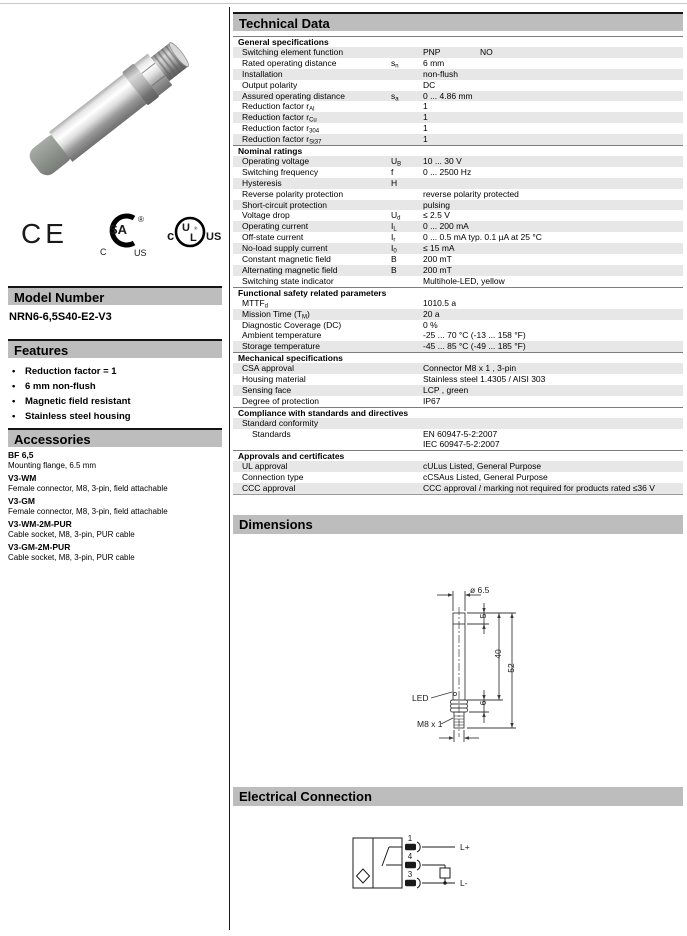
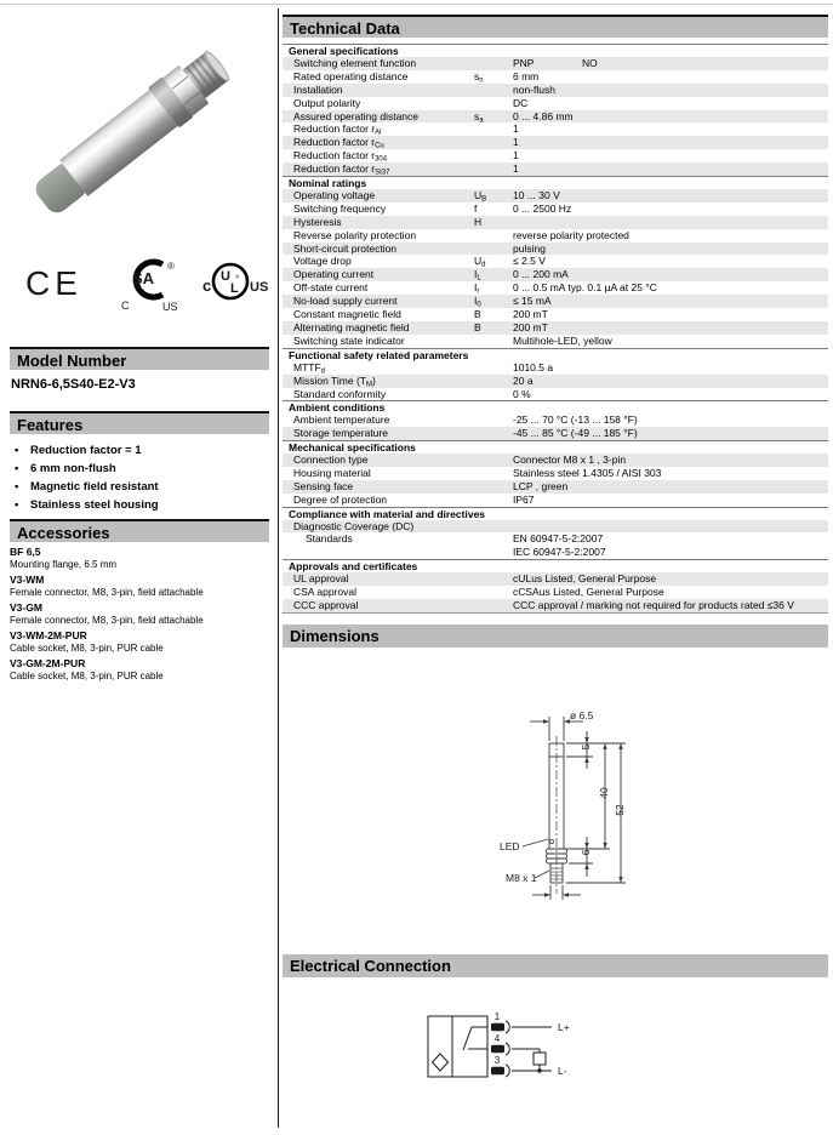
  CE
  SA
  ®
  C
  US
  c
  U
  L
  US
  Model Number
  NRN6-6,5S40-E2-V3
  Features
  Reduction factor = 1
  6 mm non-flush
  Magnetic field resistant
  Stainless steel housing
  Accessories
  BF 6,5
  Mounting flange, 6.5 mm
  V3-WM
  Female connector, M8, 3-pin, field attachable
  V3-GM
  Female connector, M8, 3-pin, field attachable
  V3-WM-2M-PUR
  Cable socket, M8, 3-pin, PUR cable
  V3-GM-2M-PUR
  Cable socket, M8, 3-pin, PUR cable
  Technical Data
  General specifications
  Switching element function
  PNP
  NO
  Rated operating distance
  6 mm
  Installation
  non-flush
  Output polarity
  DC
  Assured operating distance
  0 ... 4.86 mm
  Reduction factor r
  1
  Reduction factor r
  1
  Reduction factor r
  1
  Reduction factor r
  1
  Nominal ratings
  Operating voltage
  10 ... 30 V
  Switching frequency
  f
  0 ... 2500 Hz
  Hysteresis
  H
  Reverse polarity protection
  reverse polarity protected
  Short-circuit protection
  pulsing
  Voltage drop
  ≤ 2.5 V
  Operating current
  0 ... 200 mA
  Off-state current
  0 ... 0.5 mA typ. 0.1 µA at 25 °C
  No-load supply current
  ≤ 15 mA
  Constant magnetic field
  B
  200 mT
  Alternating magnetic field
  B
  200 mT
  Switching state indicator
  Multihole-LED, yellow
  Functional safety related parameters
  MTTF
  1010.5 a
  Mission Time (T )
  20 a
- Diagnostic Coverage (DC)
+ Standard conformity
  0 %
+ Ambient conditions
  Ambient temperature
  -25 ... 70 °C (-13 ... 158 °F)
  Storage temperature
  -45 ... 85 °C (-49 ... 185 °F)
  Mechanical specifications
- CSA approval
+ Connection type
  Connector M8 x 1 , 3-pin
  Housing material
  Stainless steel 1.4305 / AISI 303
  Sensing face
  LCP , green
  Degree of protection
  IP67
- Compliance with standards and directives
+ Compliance with material and directives
- Standard conformity
+ Diagnostic Coverage (DC)
  Standards
  EN 60947-5-2:2007
  IEC 60947-5-2:2007
  Approvals and certificates
  UL approval
  cULus Listed, General Purpose
- Connection type
+ CSA approval
  cCSAus Listed, General Purpose
  CCC approval
  CCC approval / marking not required for products rated ≤36 V
  Dimensions
  ø 6.5
  LED
  M8 x 1
  Electrical Connection
  1
  4
  3
  L+
  L-
